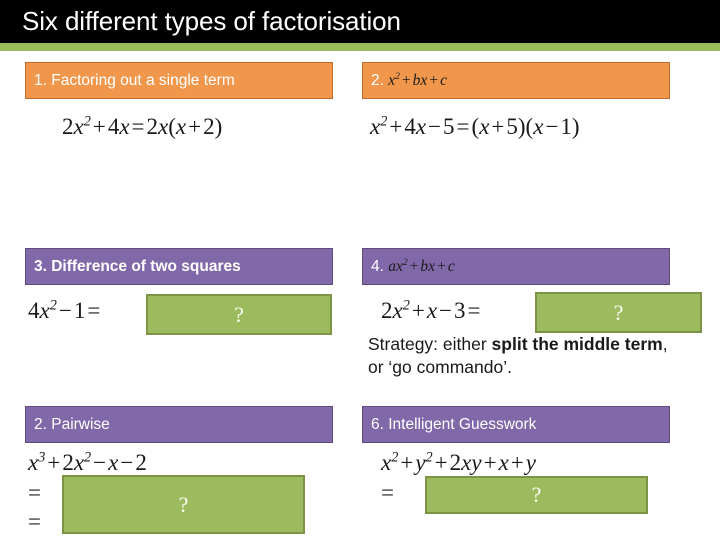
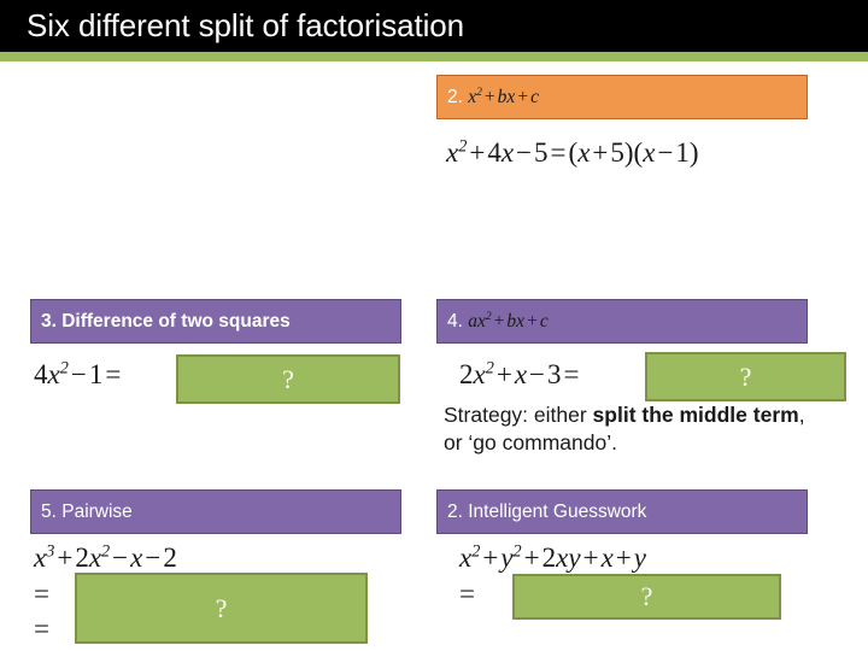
- Six different types of factorisation
+ Six different split of factorisation
- 1. Factoring out a single term
- 2x2 +4x=2x(x+2)
  2. x2 +bx+c
  x2 +4x−5=(x+5)(x−1)
  3. Difference of two squares
  4x2 −1=
  ?
  4. ax2 +bx+c
  2x2 +x−3=
  ?
  Strategy: either split the middle term, or ‘go commando’.
- 2. Pairwise
+ 5. Pairwise
  x3 +2x2 −x−2
  =
  =
  ?
- 6. Intelligent Guesswork
+ 2. Intelligent Guesswork
  x2 +y2 +2xy+x+y
  =
  ?
